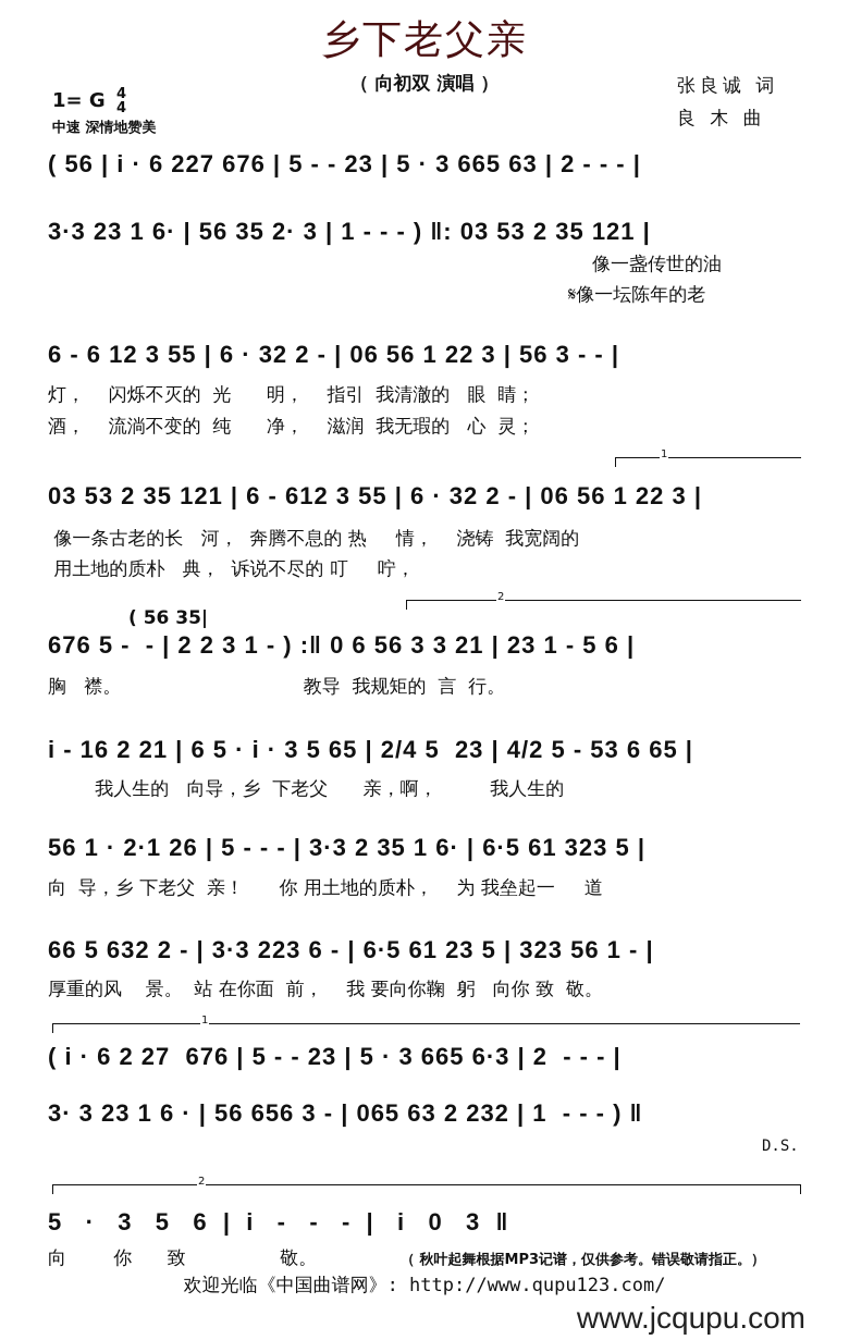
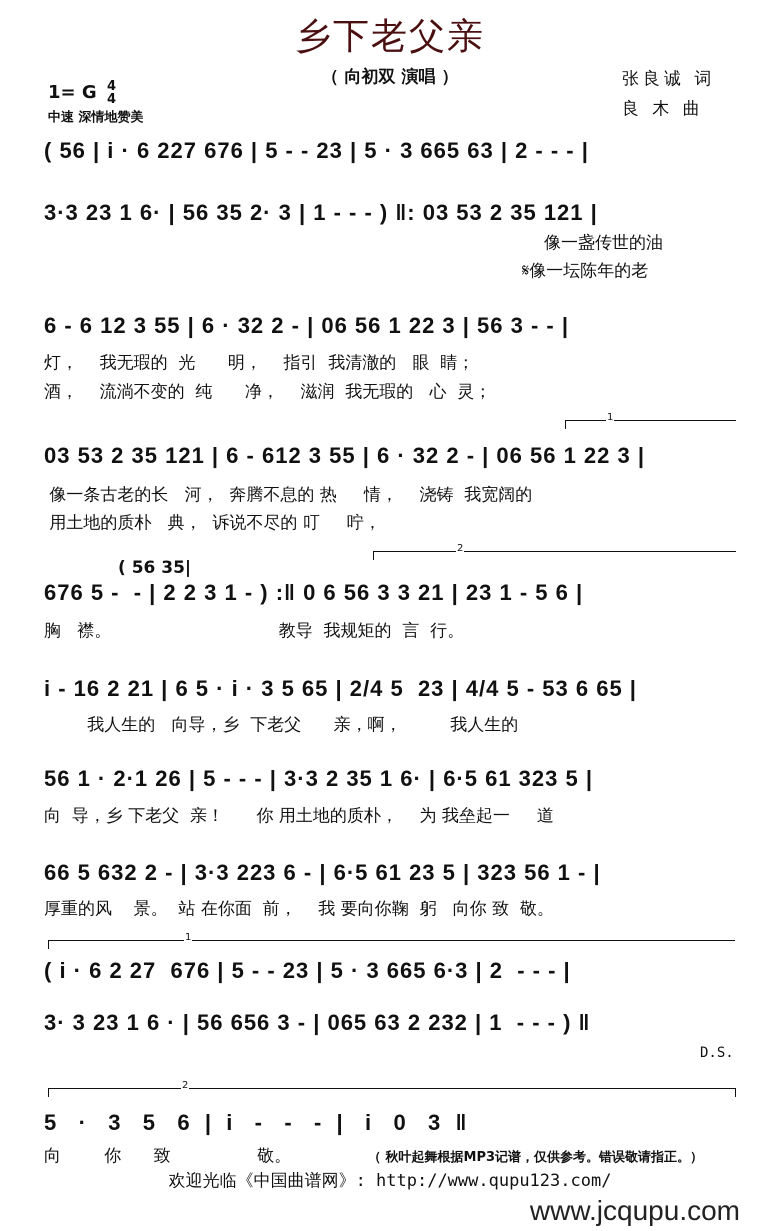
  乡下老父亲
  （ 向初双 演唱 ）
  张良诚 词
  良 木 曲
  1= G 4
  4
  中速 深情地赞美
  ( 56 | i · 6 227 676 | 5 - - 23 | 5 · 3 665 63 | 2 - - - |
  3·3 23 1 6· | 56 35 2· 3 | 1 - - - ) ‖: 03 53 2 35 121 |
  像一盏传世的油
  𝄋像一坛陈年的老
  6 - 6 12 3 55 | 6 · 32 2 - | 06 56 1 22 3 | 56 3 - - |
- 灯， 闪烁不灭的 光 明， 指引 我清澈的 眼 睛；
+ 灯， 我无瑕的 光 明， 指引 我清澈的 眼 睛；
  酒， 流淌不变的 纯 净， 滋润 我无瑕的 心 灵；
  1
  03 53 2 35 121 | 6 - 612 3 55 | 6 · 32 2 - | 06 56 1 22 3 |
  像一条古老的长 河， 奔腾不息的 热 情， 浇铸 我宽阔的
  用土地的质朴 典， 诉说不尽的 叮 咛，
  2
  ( 56 35|
  676 5 - - | 2 2 3 1 - ) :‖ 0 6 56 3 3 21 | 23 1 - 5 6 |
  胸 襟。 教导 我规矩的 言 行。
- i - 16 2 21 | 6 5 · i · 3 5 65 | 2/4 5 23 | 4/2 5 - 53 6 65 |
+ i - 16 2 21 | 6 5 · i · 3 5 65 | 2/4 5 23 | 4/4 5 - 53 6 65 |
  我人生的 向导，乡 下老父 亲，啊， 我人生的
  56 1 · 2·1 26 | 5 - - - | 3·3 2 35 1 6· | 6·5 61 323 5 |
  向 导，乡 下老父 亲！ 你 用土地的质朴， 为 我垒起一 道
  66 5 632 2 - | 3·3 223 6 - | 6·5 61 23 5 | 323 56 1 - |
  厚重的风 景。 站 在你面 前， 我 要向你鞠 躬 向你 致 敬。
  1
  ( i · 6 2 27 676 | 5 - - 23 | 5 · 3 665 6·3 | 2 - - - |
  3· 3 23 1 6 · | 56 656 3 - | 065 63 2 232 | 1 - - - ) ‖
  D.S.
  2
  5 · 3 5 6 | i - - - | i 0 3 ‖
  向 你 致 敬。
  （ 秋叶起舞根据MP3记谱，仅供参考。错误敬请指正。）
  欢迎光临《中国曲谱网》: http://www.qupu123.com/
  www.jcqupu.com
